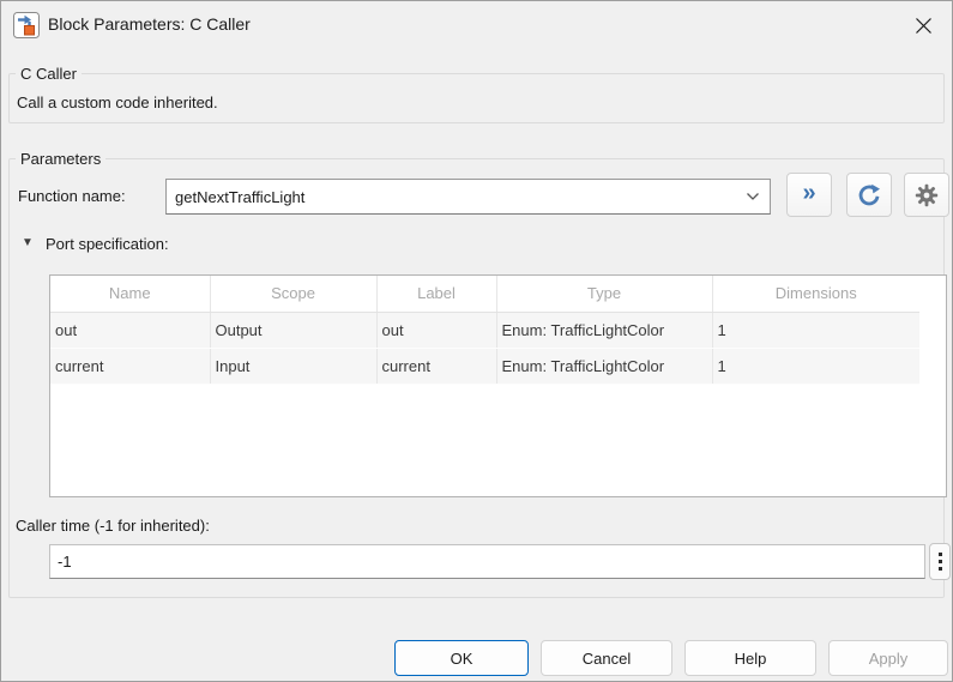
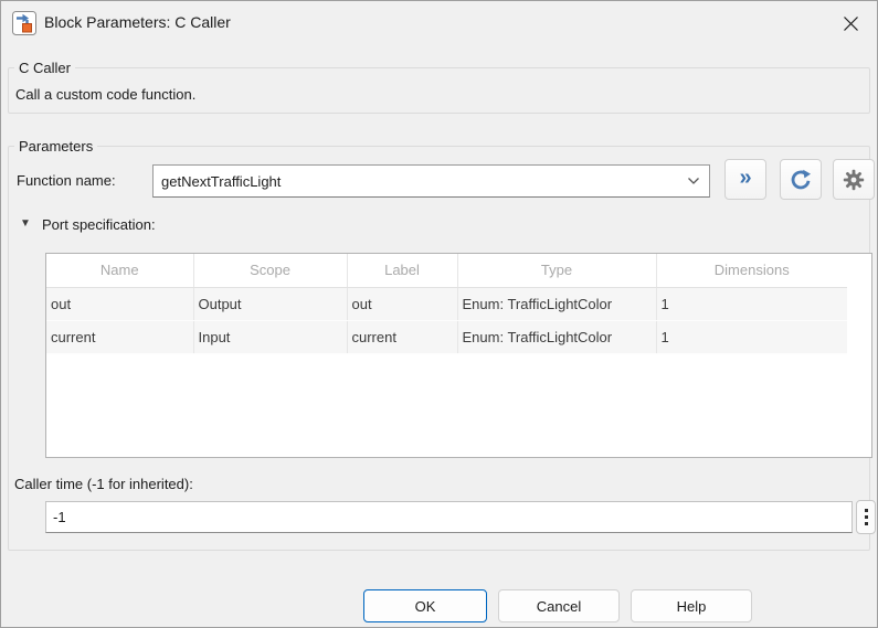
  Block Parameters: C Caller
  C Caller
- Call a custom code inherited.
+ Call a custom code function.
  Parameters
  Function name:
  getNextTrafficLight
  »
  ▼
  Port specification:
  Name	Scope	Label	Type	Dimensions
  out	Output	out	Enum: TrafficLightColor	1
  current	Input	current	Enum: TrafficLightColor	1
  Caller time (-1 for inherited):
  -1
  OK
  Cancel
  Help
- Apply
